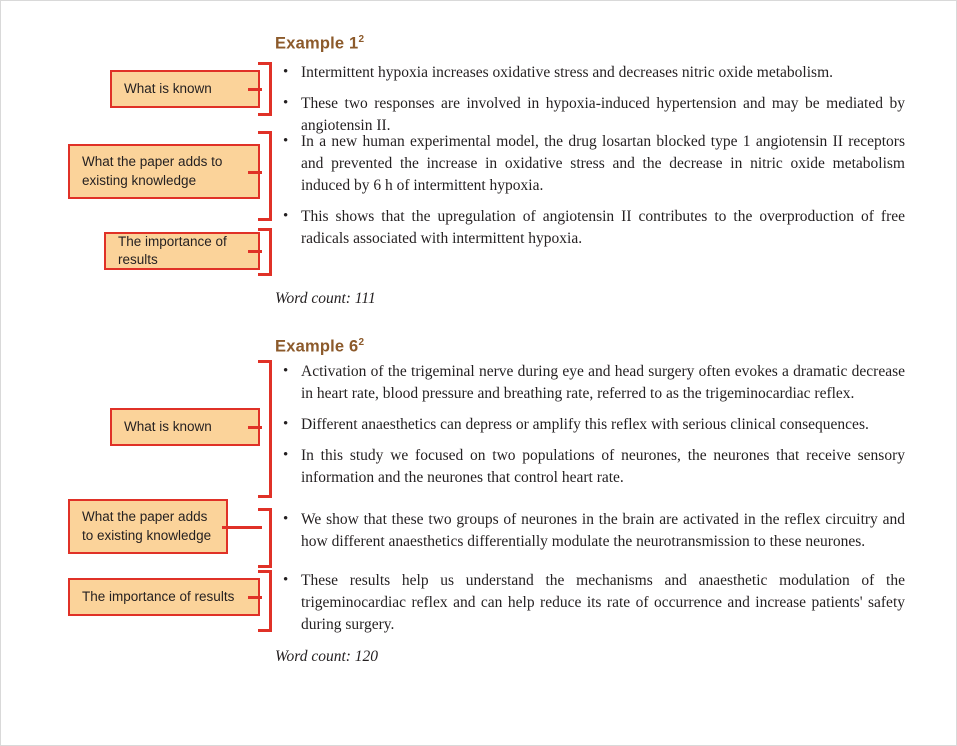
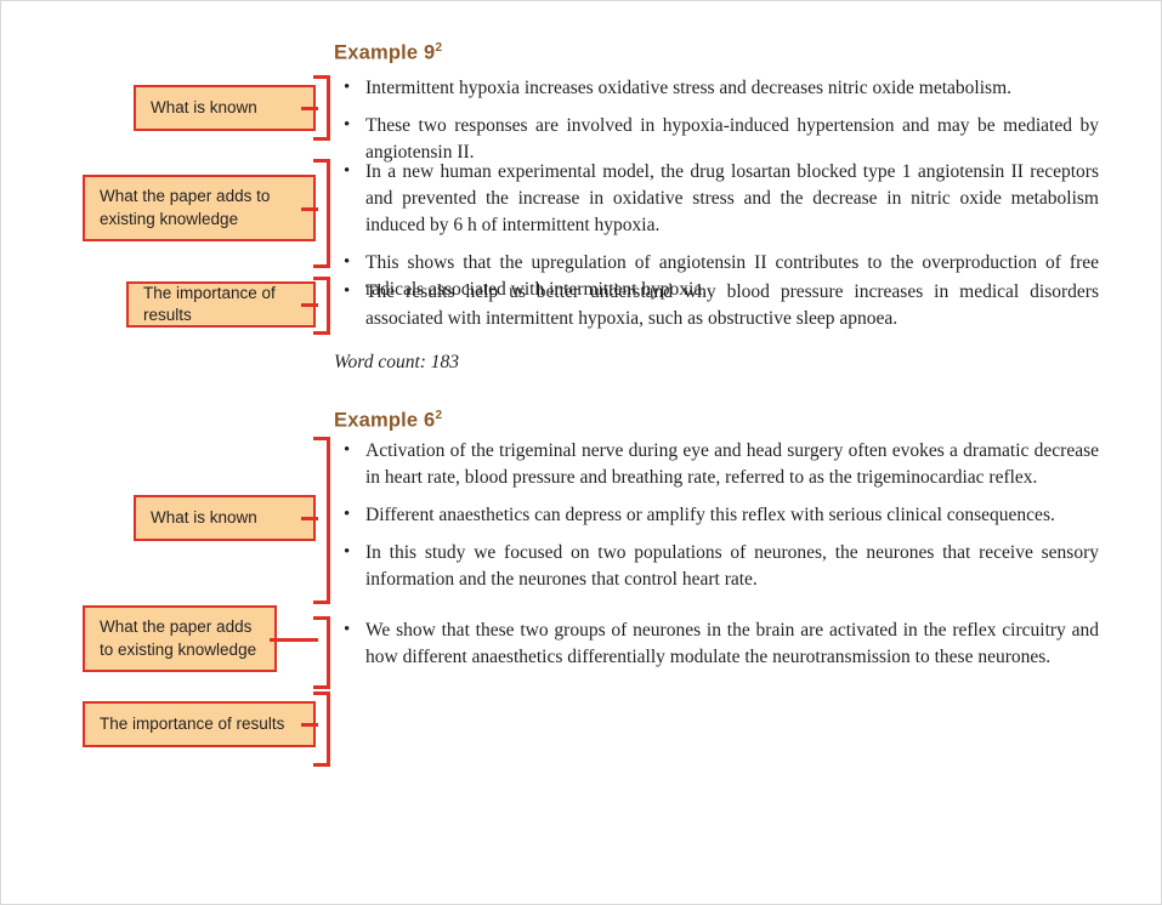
- Example 12
+ Example 92
  What is known
  Intermittent hypoxia increases oxidative stress and decreases nitric oxide metabolism.
  These two responses are involved in hypoxia-induced hypertension and may be mediated by angiotensin II.
  What the paper adds to existing knowledge
  In a new human experimental model, the drug losartan blocked type 1 angiotensin II receptors and prevented the increase in oxidative stress and the decrease in nitric oxide metabolism induced by 6 h of intermittent hypoxia.
  This shows that the upregulation of angiotensin II contributes to the overproduction of free radicals associated with intermittent hypoxia.
  The importance of results
+ The results help us better understand why blood pressure increases in medical disorders associated with intermittent hypoxia, such as obstructive sleep apnoea.
- Word count: 111
+ Word count: 183
  Example 62
  What is known
  Activation of the trigeminal nerve during eye and head surgery often evokes a dramatic decrease in heart rate, blood pressure and breathing rate, referred to as the trigeminocardiac reflex.
  Different anaesthetics can depress or amplify this reflex with serious clinical consequences.
  In this study we focused on two populations of neurones, the neurones that receive sensory information and the neurones that control heart rate.
  What the paper adds to existing knowledge
  We show that these two groups of neurones in the brain are activated in the reflex circuitry and how different anaesthetics differentially modulate the neurotransmission to these neurones.
  The importance of results
- These results help us understand the mechanisms and anaesthetic modulation of the trigeminocardiac reflex and can help reduce its rate of occurrence and increase patients' safety during surgery.
- Word count: 120
